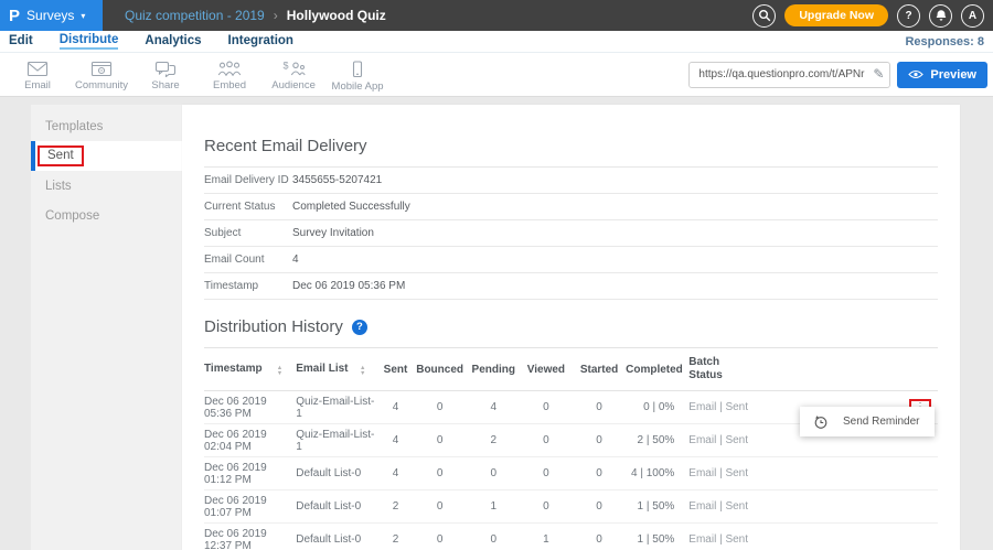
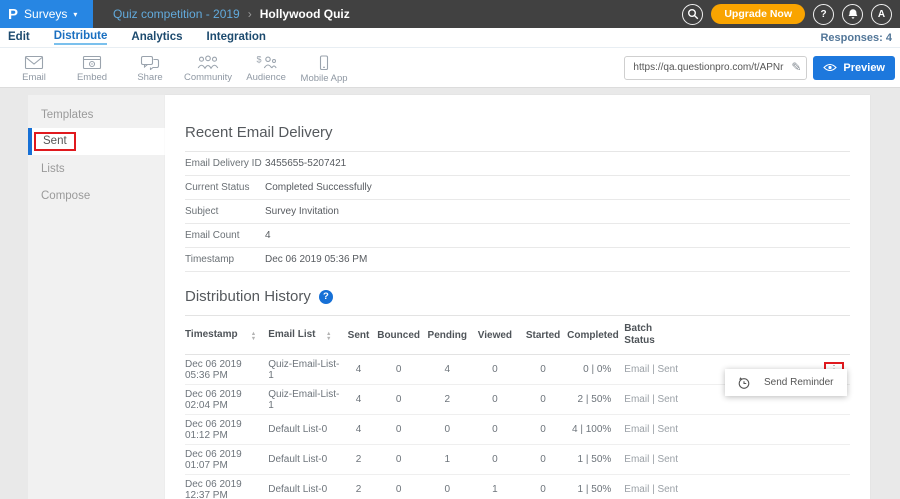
  P
  Surveys
  ▾
  Quiz competition - 2019
  ›
  Hollywood Quiz
  Upgrade Now
  ?
  A
  Edit
  Distribute
  Analytics
  Integration
- Responses: 8
+ Responses: 4
  Email
- Community
+ Embed
  Share
- Embed
+ Community
  $
  Audience
  Mobile App
  https://qa.questionpro.com/t/APNr
  ✎
  Preview
  Templates
  Sent
  Lists
  Compose
  Recent Email Delivery
  Email Delivery ID
  3455655-5207421
  Current Status
  Completed Successfully
  Subject
  Survey Invitation
  Email Count
  4
  Timestamp
  Dec 06 2019 05:36 PM
  Distribution History
  ?
  Timestamp	Email List	Sent	Bounced	Pending	Viewed	Started	Completed	Batch Status
  Dec 06 2019 05:36 PM	Quiz-Email-List-1	4	0	4	0	0	0 | 0%	Email | Sent
  Dec 06 2019 02:04 PM	Quiz-Email-List-1	4	0	2	0	0	2 | 50%	Email | Sent
  Dec 06 2019 01:12 PM	Default List-0	4	0	0	0	0	4 | 100%	Email | Sent
  Dec 06 2019 01:07 PM	Default List-0	2	0	1	0	0	1 | 50%	Email | Sent
  Dec 06 2019 12:37 PM	Default List-0	2	0	0	1	0	1 | 50%	Email | Sent
  Send Reminder
